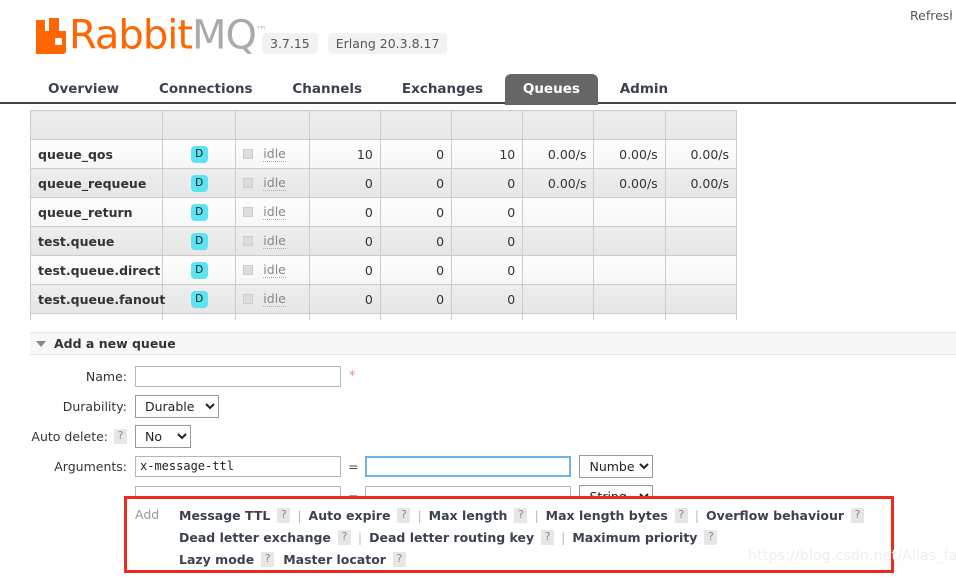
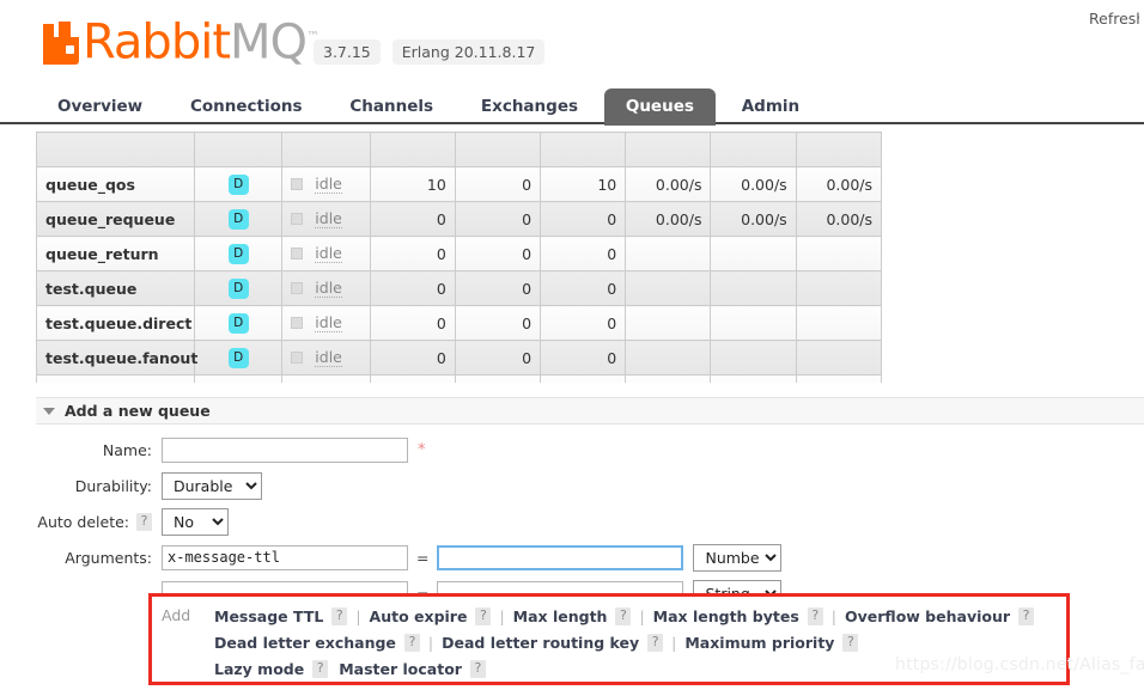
  RabbitMQ™
  3.7.15
- Erlang 20.3.8.17
+ Erlang 20.11.8.17
  Overview Connections Channels Exchanges Queues Admin
  queue_qos	D	idle	10	0	10	0.00/s	0.00/s	0.00/s
  queue_requeue	D	idle	0	0	0	0.00/s	0.00/s	0.00/s
  queue_return	D	idle	0	0	0
  test.queue	D	idle	0	0	0
  test.queue.direct	D	idle	0	0	0
  test.queue.fanout	D	idle	0	0	0
  Add a new queue
  Name:
  *
  Durability:
  Durable
  Auto delete:
  ?
  No
  Arguments:
  x-message-ttl
  =
  Numbe
  Add
  Message TTL
  ?
  |
  Auto expire
  ?
  |
  Max length
  ?
  |
  Max length bytes
  ?
  |
  Overflow behaviour
  ?
  Dead letter exchange
  ?
  |
  Dead letter routing key
  ?
  |
  Maximum priority
  ?
  Lazy mode
  ?
  Master locator
  ?
  https://blog.csdn.net/Alias_fa
